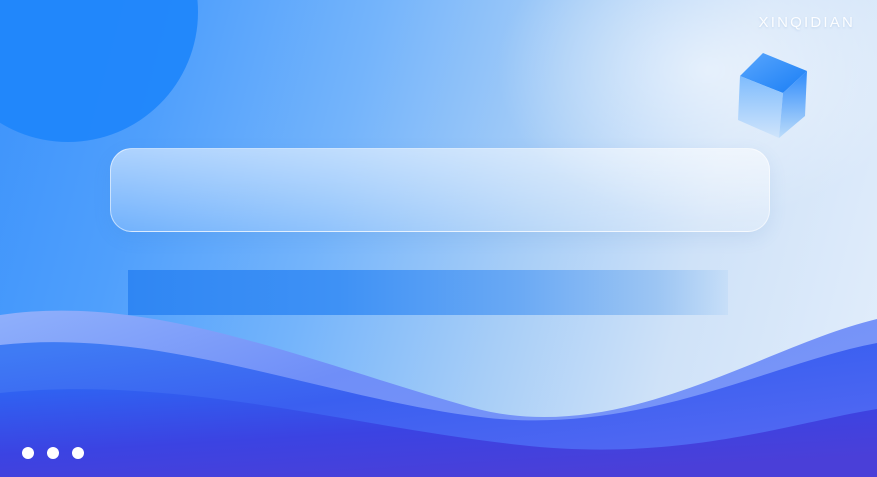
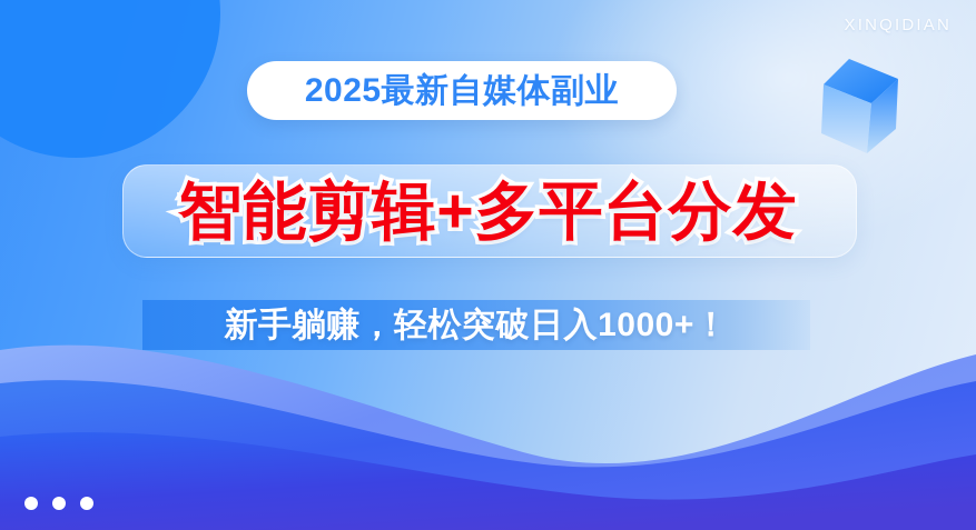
  XINQIDIAN
+ 2025最新自媒体副业
+ 智能剪辑+多平台分发
+ 新手躺赚，轻松突破日入1000+！
